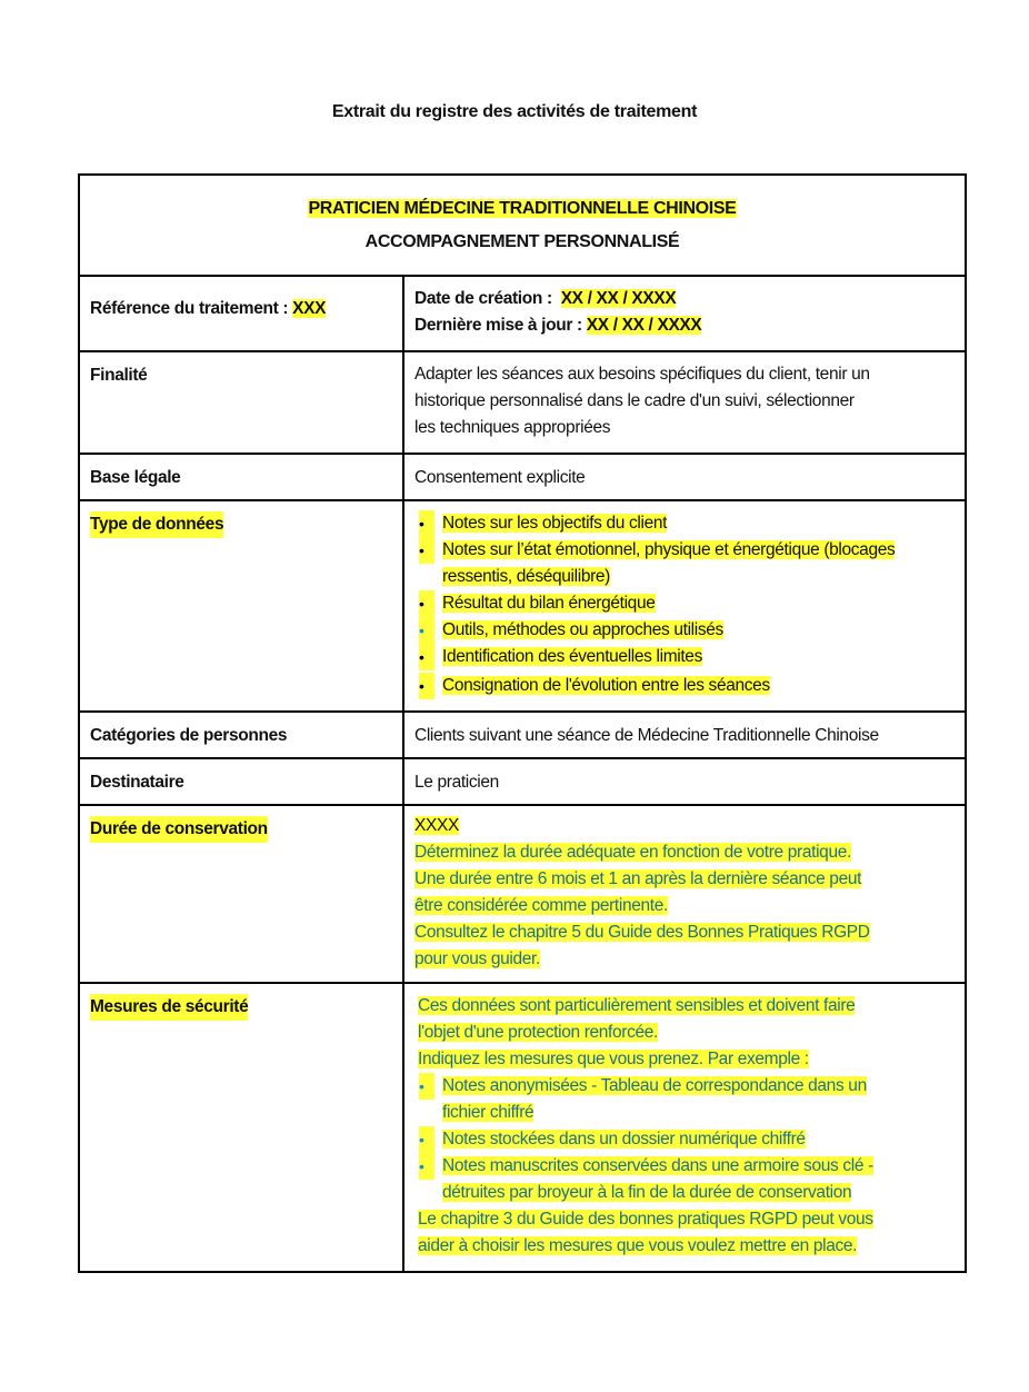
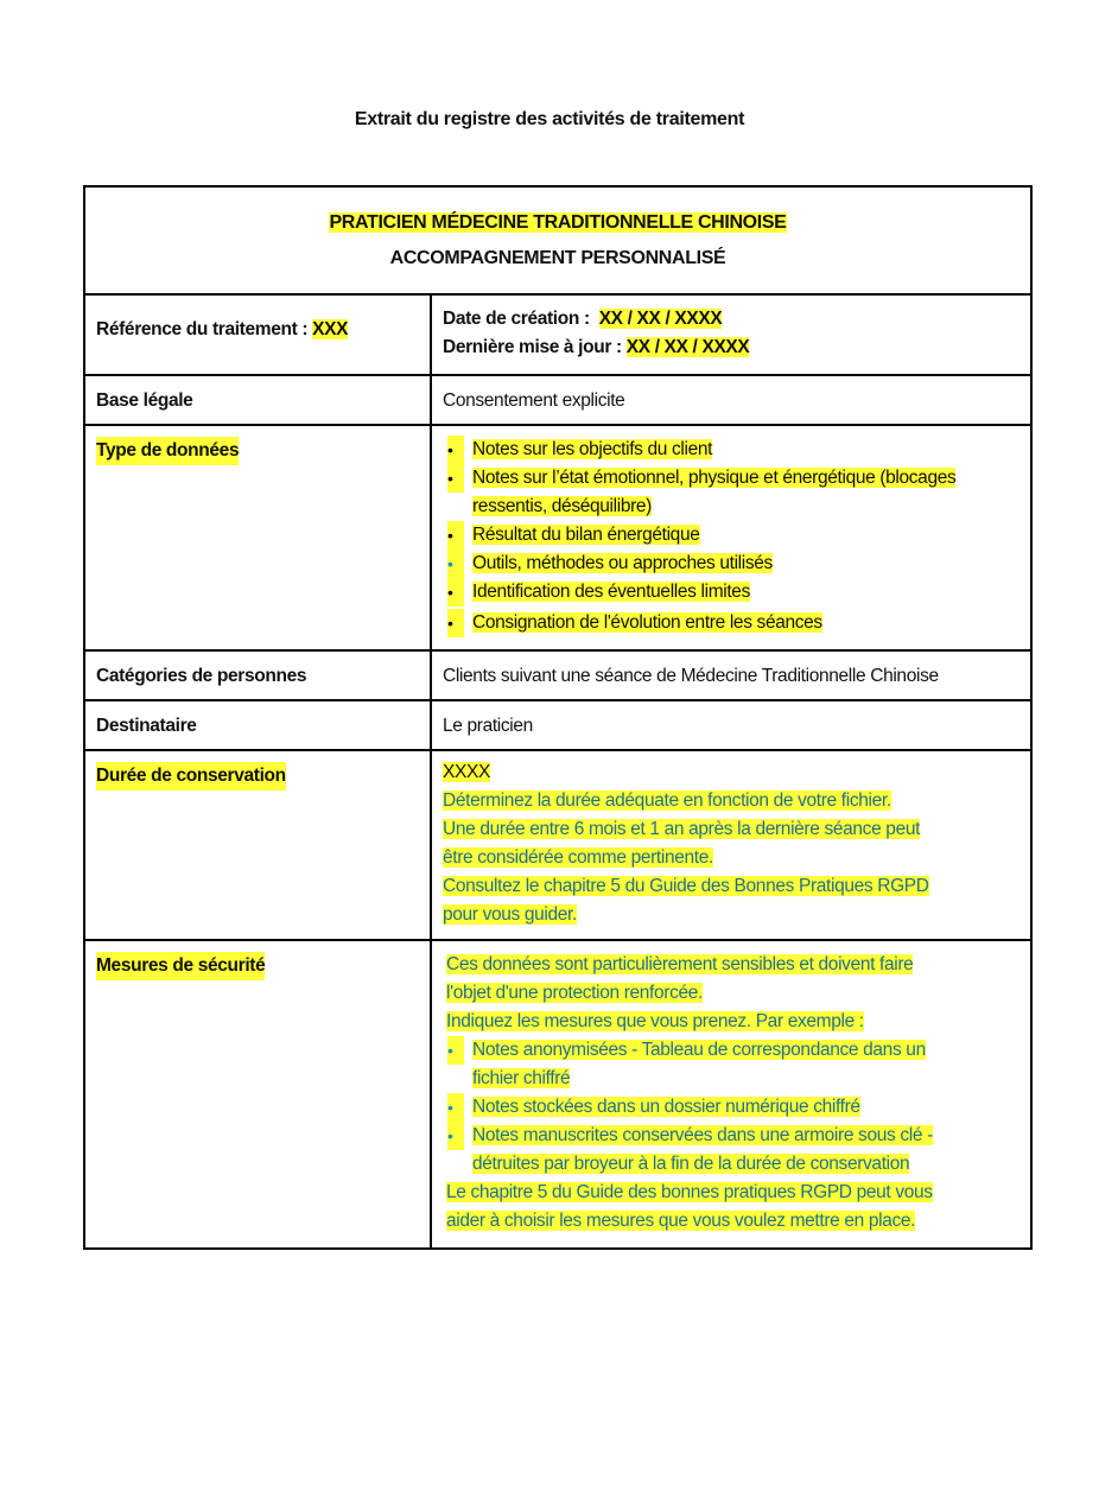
  Extrait du registre des activités de traitement
  PRATICIEN MÉDECINE TRADITIONNELLE CHINOISE ACCOMPAGNEMENT PERSONNALISÉ
  Référence du traitement : XXX	Date de création : XX / XX / XXXX Dernière mise à jour : XX / XX / XXXX
- Finalité	Adapter les séances aux besoins spécifiques du client, tenir un historique personnalisé dans le cadre d'un suivi, sélectionner les techniques appropriées
  Base légale	Consentement explicite
  Type de données	• Notes sur les objectifs du client • Notes sur l’état émotionnel, physique et énergétique (blocagesressentis, déséquilibre) • Résultat du bilan énergétique • Outils, méthodes ou approches utilisés • Identification des éventuelles limites • Consignation de l'évolution entre les séances
  Catégories de personnes	Clients suivant une séance de Médecine Traditionnelle Chinoise
  Destinataire	Le praticien
- Durée de conservation	XXXX Déterminez la durée adéquate en fonction de votre pratique. Une durée entre 6 mois et 1 an après la dernière séance peut être considérée comme pertinente. Consultez le chapitre 5 du Guide des Bonnes Pratiques RGPD pour vous guider.
+ Durée de conservation	XXXX Déterminez la durée adéquate en fonction de votre fichier. Une durée entre 6 mois et 1 an après la dernière séance peut être considérée comme pertinente. Consultez le chapitre 5 du Guide des Bonnes Pratiques RGPD pour vous guider.
- Mesures de sécurité	Ces données sont particulièrement sensibles et doivent faire l'objet d'une protection renforcée. Indiquez les mesures que vous prenez. Par exemple : • Notes anonymisées - Tableau de correspondance dans unfichier chiffré • Notes stockées dans un dossier numérique chiffré • Notes manuscrites conservées dans une armoire sous clé -détruites par broyeur à la fin de la durée de conservation Le chapitre 3 du Guide des bonnes pratiques RGPD peut vous aider à choisir les mesures que vous voulez mettre en place.
+ Mesures de sécurité	Ces données sont particulièrement sensibles et doivent faire l'objet d'une protection renforcée. Indiquez les mesures que vous prenez. Par exemple : • Notes anonymisées - Tableau de correspondance dans unfichier chiffré • Notes stockées dans un dossier numérique chiffré • Notes manuscrites conservées dans une armoire sous clé -détruites par broyeur à la fin de la durée de conservation Le chapitre 5 du Guide des bonnes pratiques RGPD peut vous aider à choisir les mesures que vous voulez mettre en place.
